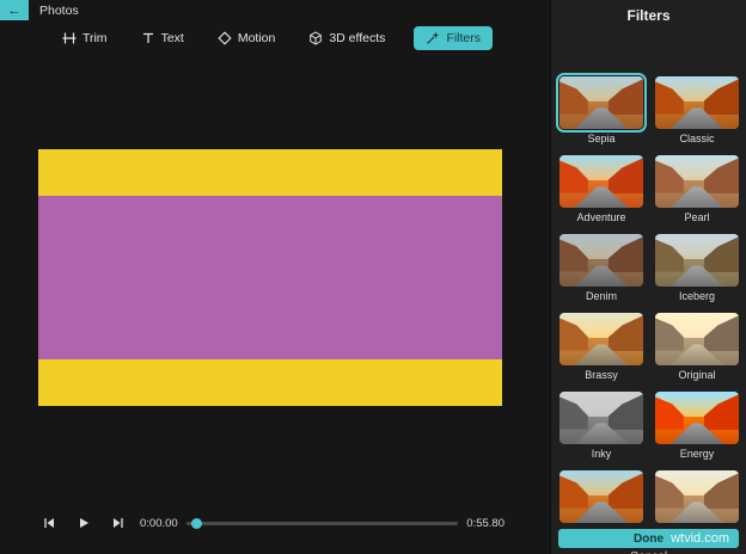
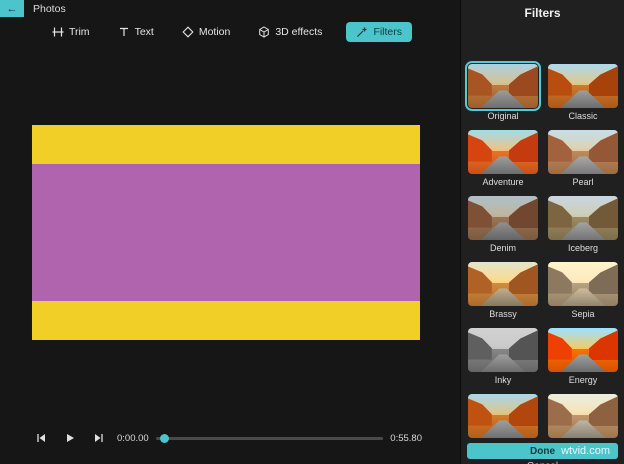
  ←
  Photos
  Trim
  Text
  Motion
  3D effects
  Filters
  0:00.00
  0:55.80
  Filters
- Sepia
+ Original
  Classic
  Adventure
  Pearl
  Denim
  Iceberg
  Brassy
- Original
+ Sepia
  Inky
  Energy
  Done
  wtvid.com
